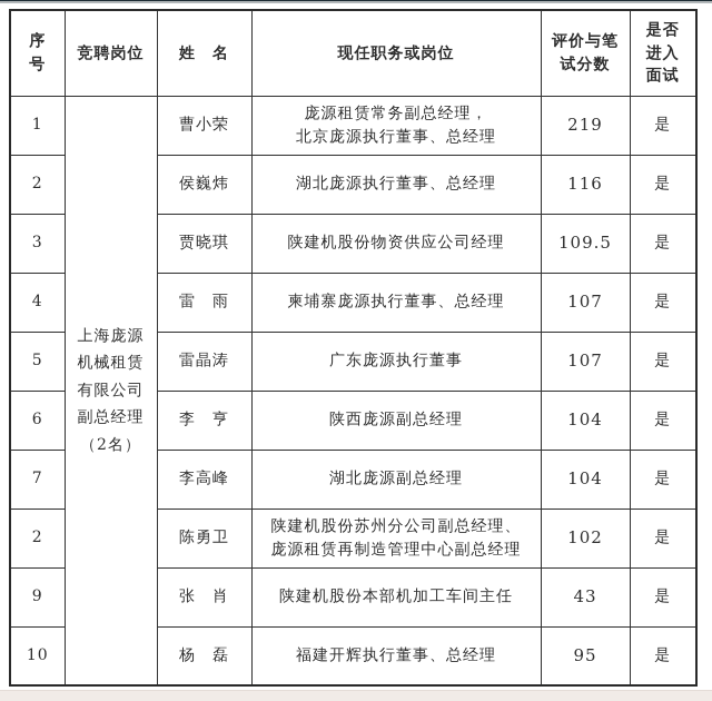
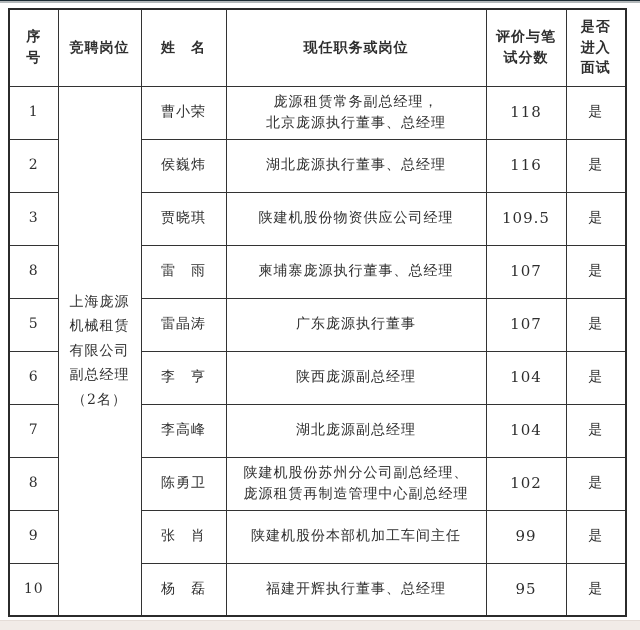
  序 号	竞聘岗位	姓 名	现任职务或岗位	评价与笔 试分数	是否 进入 面试
- 1	上海庞源 机械租赁 有限公司 副总经理 （2名）	曹小荣	庞源租赁常务副总经理， 北京庞源执行董事、总经理	219	是
+ 1	上海庞源 机械租赁 有限公司 副总经理 （2名）	曹小荣	庞源租赁常务副总经理， 北京庞源执行董事、总经理	118	是
  2	侯巍炜	湖北庞源执行董事、总经理	116	是
  3	贾晓琪	陕建机股份物资供应公司经理	109.5	是
- 4	雷 雨	柬埔寨庞源执行董事、总经理	107	是
+ 8	雷 雨	柬埔寨庞源执行董事、总经理	107	是
  5	雷晶涛	广东庞源执行董事	107	是
  6	李 亨	陕西庞源副总经理	104	是
  7	李高峰	湖北庞源副总经理	104	是
- 2	陈勇卫	陕建机股份苏州分公司副总经理、 庞源租赁再制造管理中心副总经理	102	是
+ 8	陈勇卫	陕建机股份苏州分公司副总经理、 庞源租赁再制造管理中心副总经理	102	是
- 9	张 肖	陕建机股份本部机加工车间主任	43	是
+ 9	张 肖	陕建机股份本部机加工车间主任	99	是
  10	杨 磊	福建开辉执行董事、总经理	95	是
